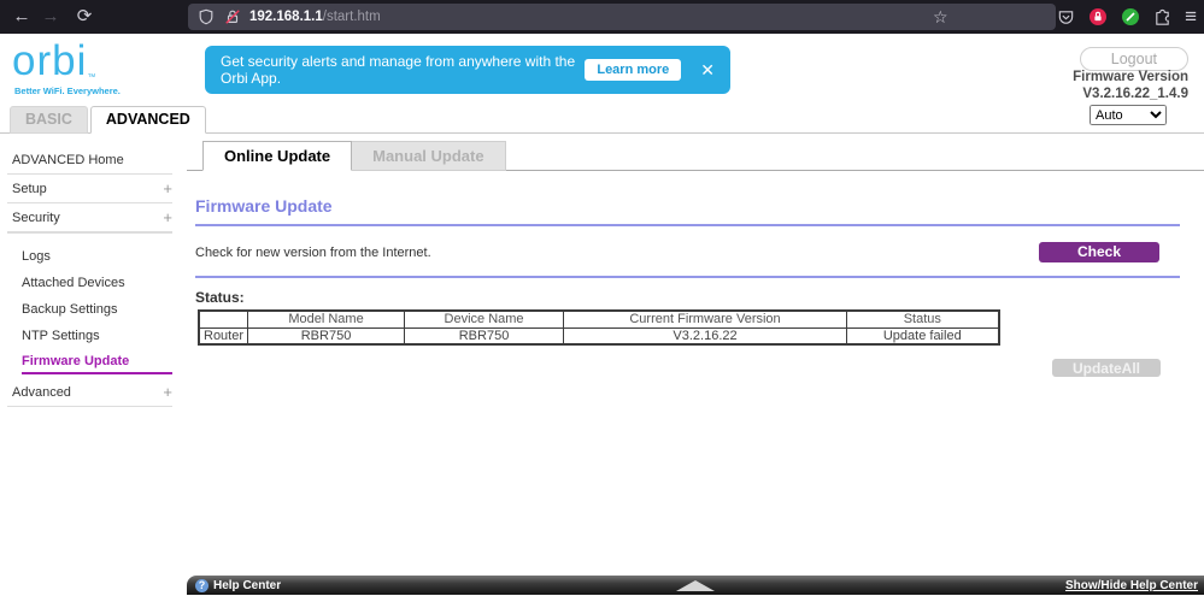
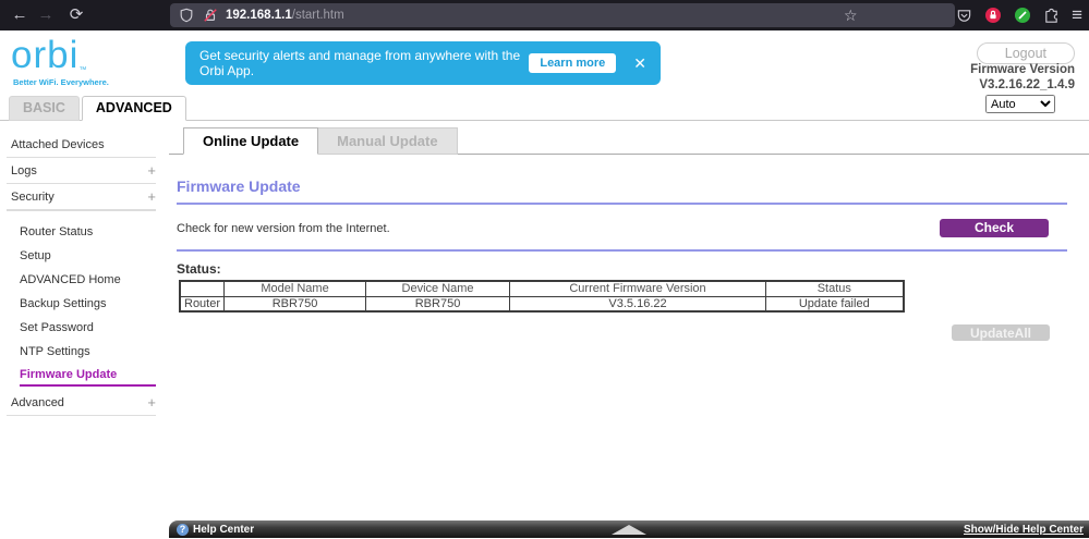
  ←
  →
  ⟳
  192.168.1.1/start.htm
  ☆
  ≡
  orbi
  Better WiFi. Everywhere.
  Get security alerts and manage from anywhere with the Orbi App.
  Learn more
  ✕
  Logout
  Firmware Version
  V3.2.16.22_1.4.9
  Auto
  BASIC
  ADVANCED
- ADVANCED Home
+ Attached Devices
- Setup
+ Logs
  +
  Security
  +
+ Router Status
- Logs
+ Setup
- Attached Devices
+ ADVANCED Home
  Backup Settings
+ Set Password
  NTP Settings
  Firmware Update
  Advanced
  +
  Online Update
  Manual Update
  Firmware Update
  Check for new version from the Internet.
  Check
  Status:
  	Model Name	Device Name	Current Firmware Version	Status
- Router	RBR750	RBR750	V3.2.16.22	Update failed
+ Router	RBR750	RBR750	V3.5.16.22	Update failed
  UpdateAll
  ?
  Help Center
  Show/Hide Help Center
